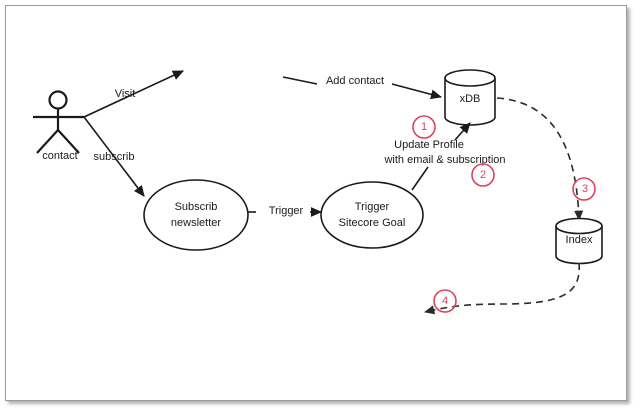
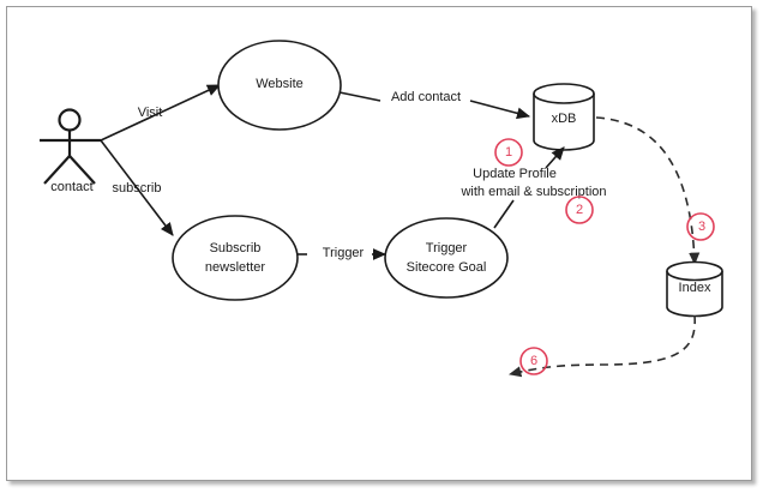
  contact
  Visit
  subscrib
+ Website
  Add contact
  xDB
  Subscrib
  newsletter
  Trigger
  Trigger
  Sitecore Goal
  Update Profile
  with email & subscription
  Index
  1
  2
  3
- 4
+ 6
